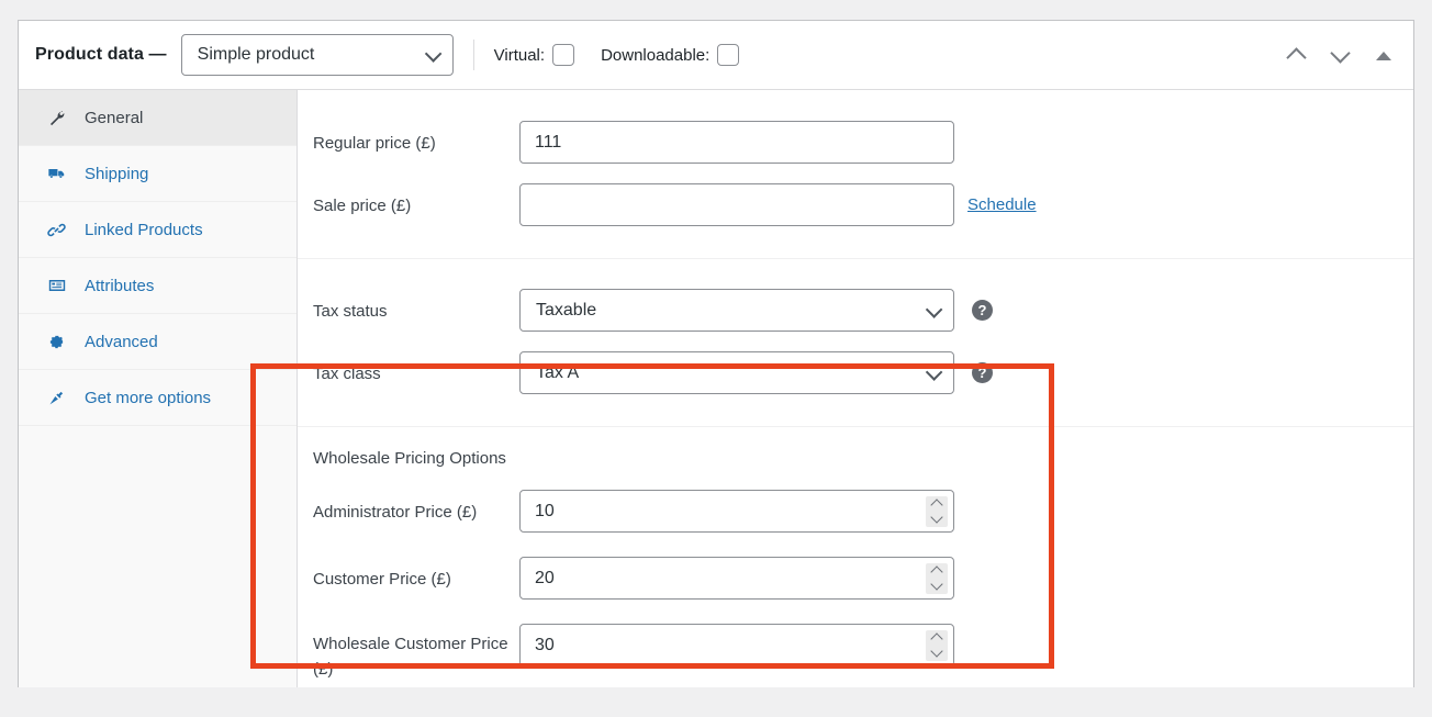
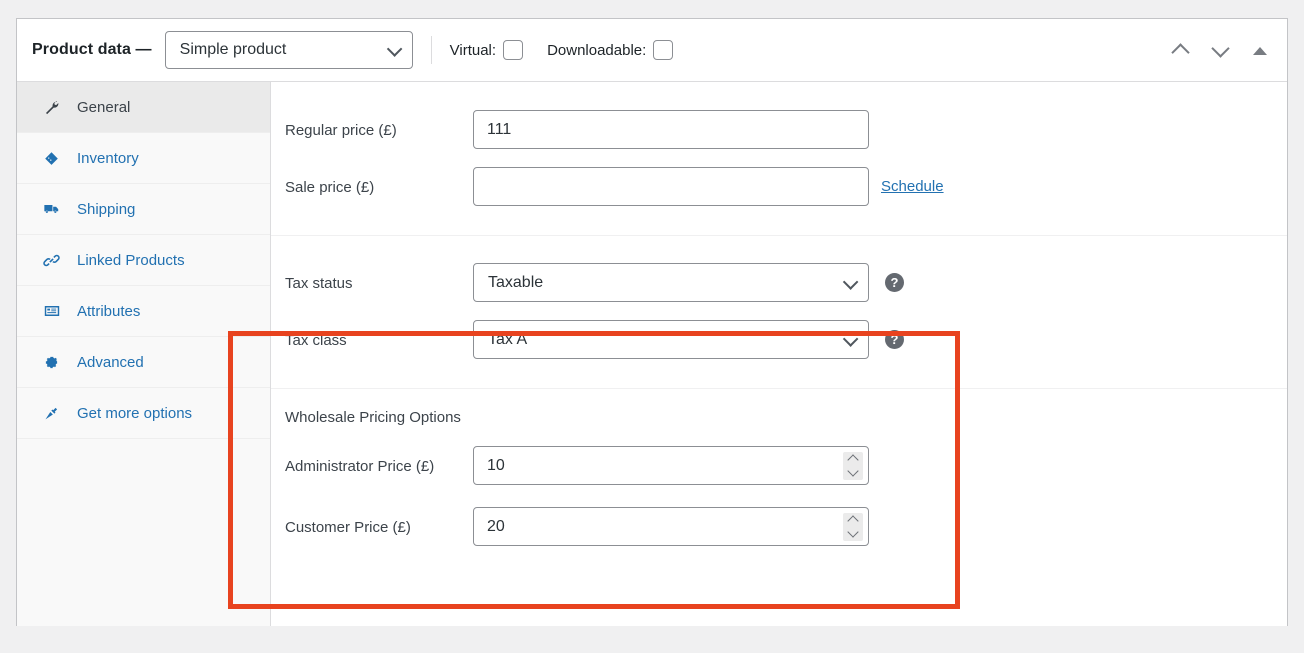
  Product data —
  Simple product
  Virtual:
  Downloadable:
  General
+ Inventory
  Shipping
  Linked Products
  Attributes
  Advanced
  Get more options
  Regular price (£)
  111
  Sale price (£)
  Schedule
  Tax status
  Taxable
  ?
  Tax class
  Tax A
  ?
  Wholesale Pricing Options
  Administrator Price (£)
  10
  Customer Price (£)
  20
- Wholesale Customer Price (£)
- 30
